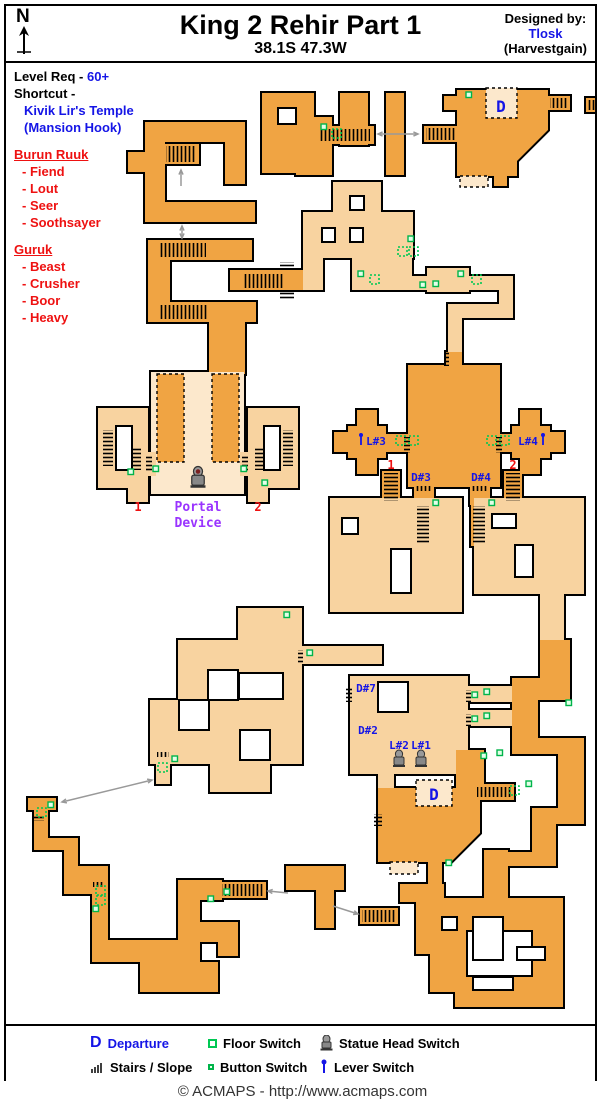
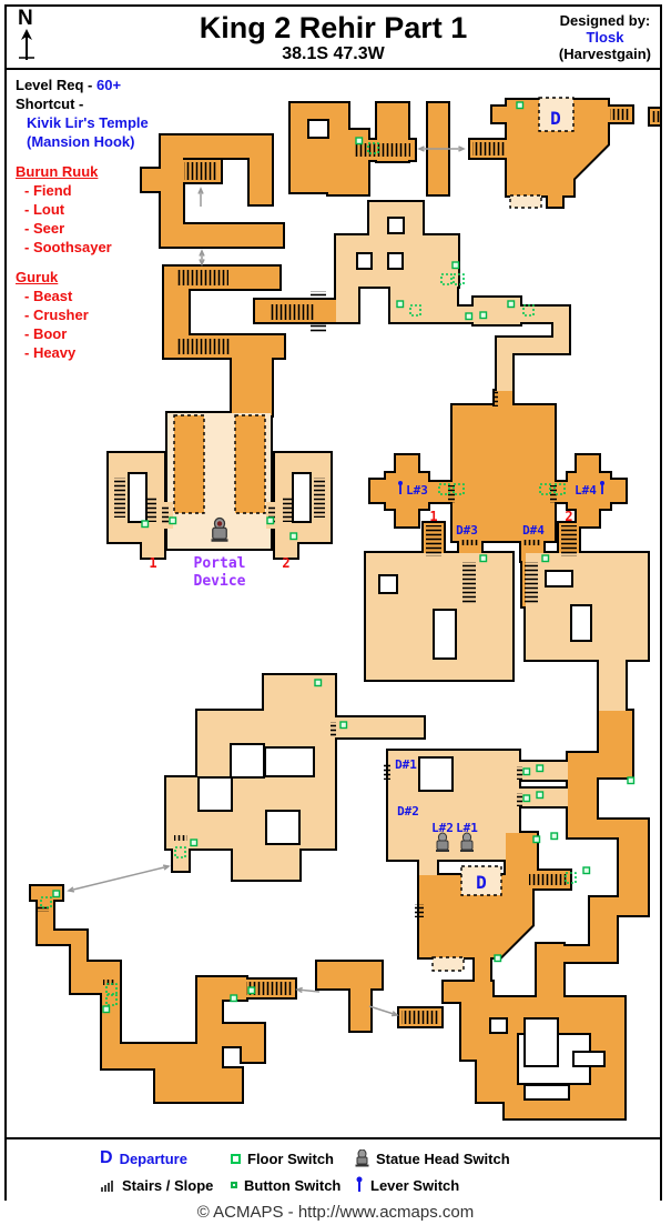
  N
  King 2 Rehir Part 1
  38.1S 47.3W
  Designed by:
  Tlosk
  (Harvestgain)
  D
  D
- D#7
+ D#1
  D#2
  D#3
  D#4
  L#1
  L#2
  L#3
  L#4
  Portal
  Device
  1
  2
  1
  2
  Level Req - 60+
  Shortcut -
  Kivik Lir's Temple
  (Mansion Hook)
  Burun Ruuk
  - Fiend
  - Lout
  - Seer
  - Soothsayer
  Guruk
  - Beast
  - Crusher
  - Boor
  - Heavy
  D
  Departure
  Floor Switch
  Statue Head Switch
  Stairs / Slope
  Button Switch
  Lever Switch
  © ACMAPS - http://www.acmaps.com
